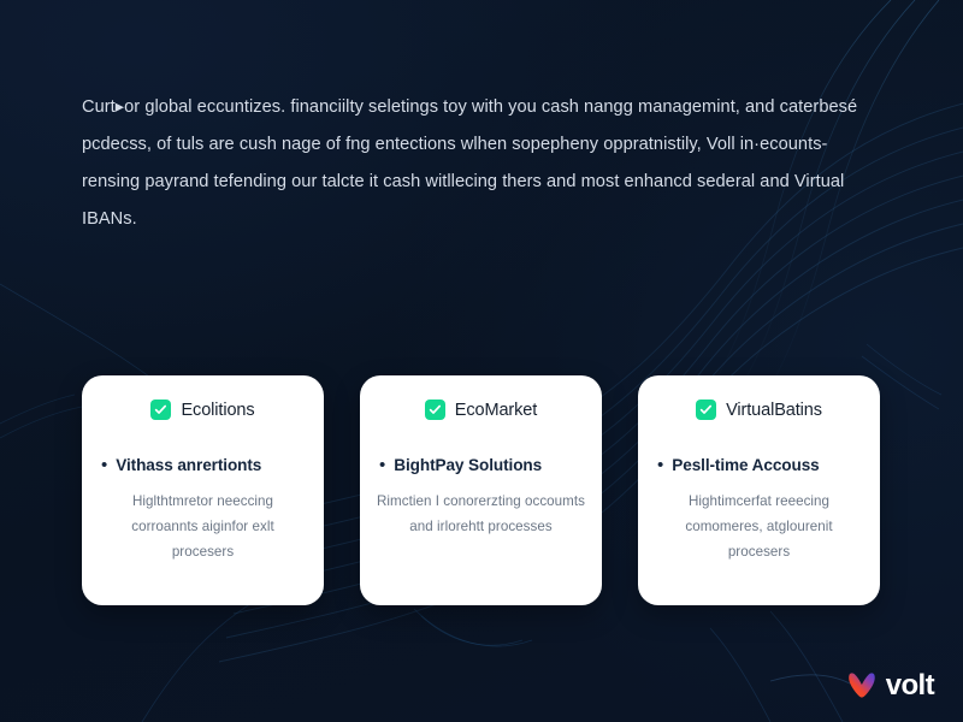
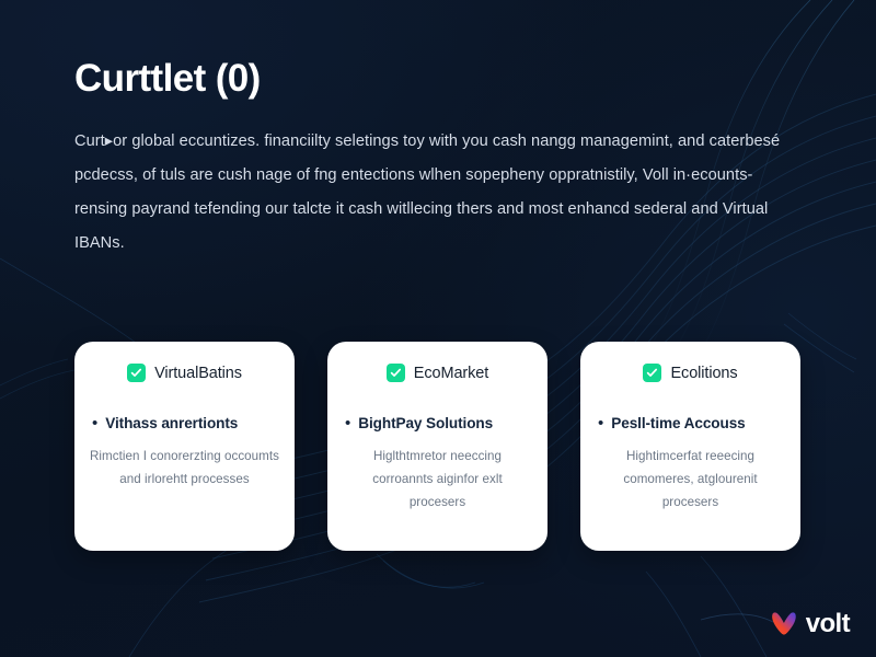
+ Curttlet (0)
  Curt▸or global eccuntizes. financiilty seletings toy with you cash nangg managemint, and caterbesé pcdecss, of tuls are cush nage of fng entections wlhen sopepheny oppratnistily, Voll in·ecounts-rensing payrand tefending our talcte it cash witllecing thers and most enhancd sederal and Virtual IBANs.
- Ecolitions
+ VirtualBatins
  •
  Vithass anrertionts
- Higlthtmretor neeccing corroannts aiginfor exlt procesers
+ Rimctien I conorerzting occoumts and irlorehtt processes
  EcoMarket
  •
  BightPay Solutions
- Rimctien I conorerzting occoumts and irlorehtt processes
+ Higlthtmretor neeccing corroannts aiginfor exlt procesers
- VirtualBatins
+ Ecolitions
  •
  Pesll-time Accouss
  Hightimcerfat reeecing comomeres, atglourenit procesers
  volt
